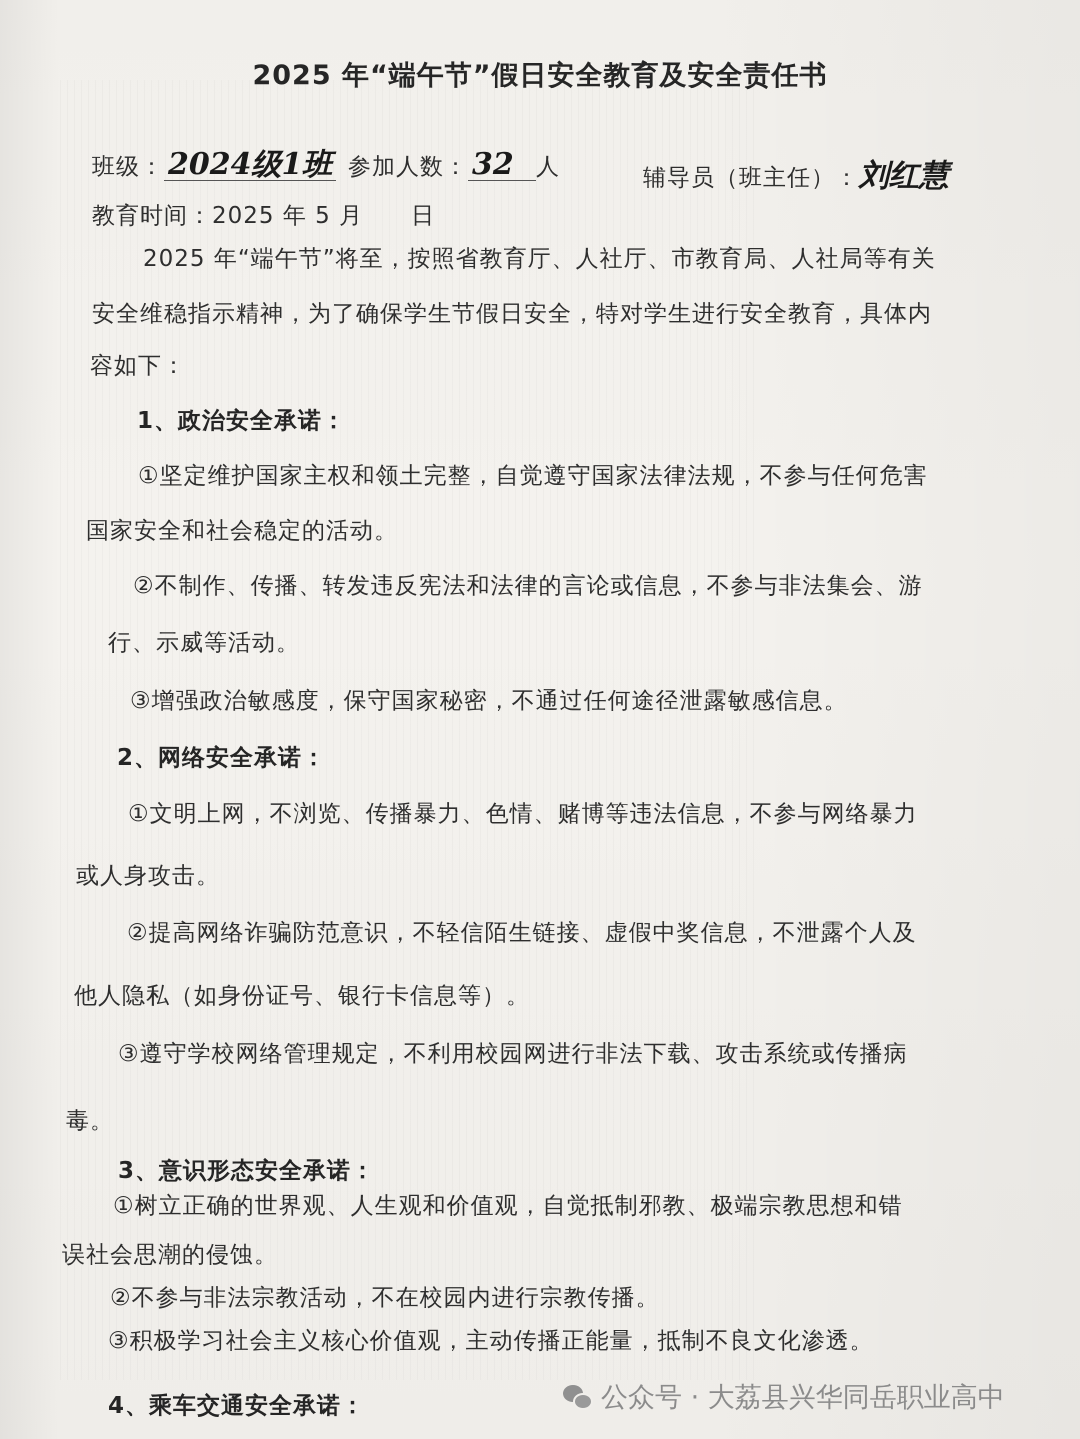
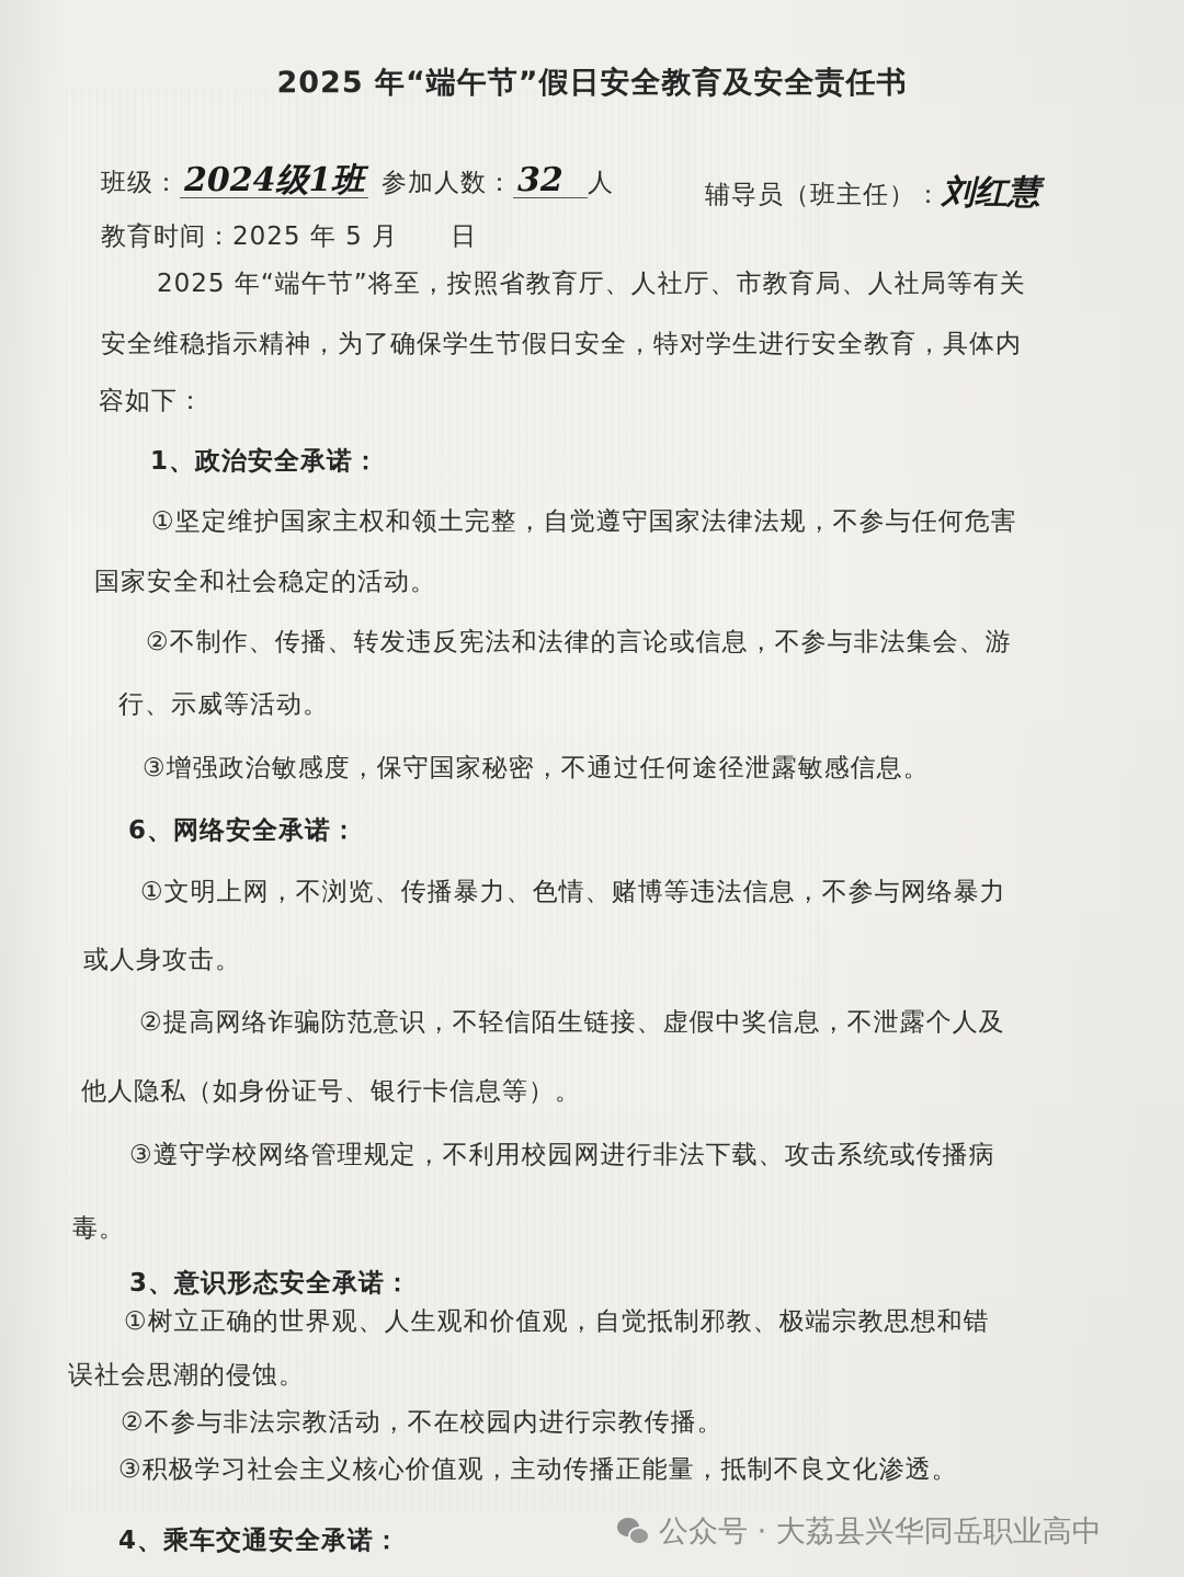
  2025 年“端午节”假日安全教育及安全责任书
  班级： 2024级1班
  参加人数： 32 人
  辅导员（班主任）：刘红慧
  教育时间：2025 年 5 月 日
  2025 年“端午节”将至，按照省教育厅、人社厅、市教育局、人社局等有关
  安全维稳指示精神，为了确保学生节假日安全，特对学生进行安全教育，具体内
  容如下：
  1、政治安全承诺：
  ①坚定维护国家主权和领土完整，自觉遵守国家法律法规，不参与任何危害
  国家安全和社会稳定的活动。
  ②不制作、传播、转发违反宪法和法律的言论或信息，不参与非法集会、游
  行、示威等活动。
  ③增强政治敏感度，保守国家秘密，不通过任何途径泄露敏感信息。
- 2、网络安全承诺：
+ 6、网络安全承诺：
  ①文明上网，不浏览、传播暴力、色情、赌博等违法信息，不参与网络暴力
  或人身攻击。
  ②提高网络诈骗防范意识，不轻信陌生链接、虚假中奖信息，不泄露个人及
  他人隐私（如身份证号、银行卡信息等）。
  ③遵守学校网络管理规定，不利用校园网进行非法下载、攻击系统或传播病
  毒。
  3、意识形态安全承诺：
  ①树立正确的世界观、人生观和价值观，自觉抵制邪教、极端宗教思想和错
  误社会思潮的侵蚀。
  ②不参与非法宗教活动，不在校园内进行宗教传播。
  ③积极学习社会主义核心价值观，主动传播正能量，抵制不良文化渗透。
  4、乘车交通安全承诺：
  公众号 · 大荔县兴华同岳职业高中
